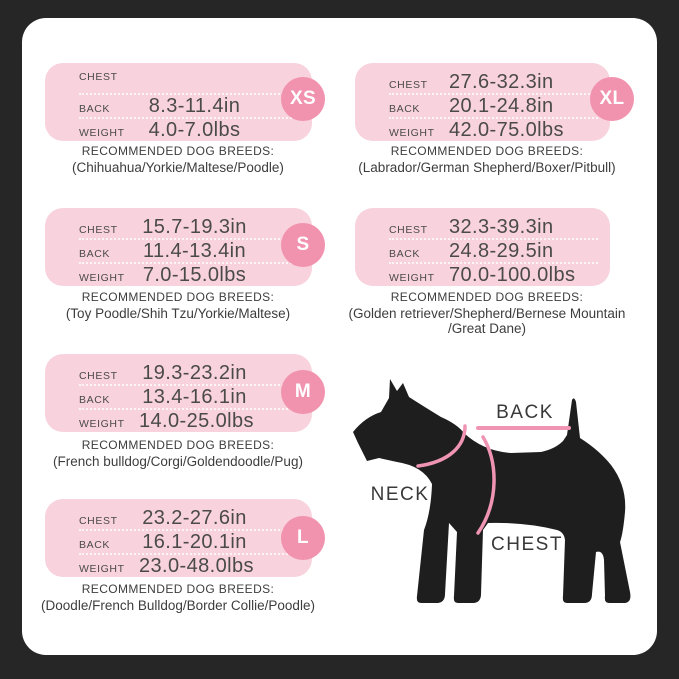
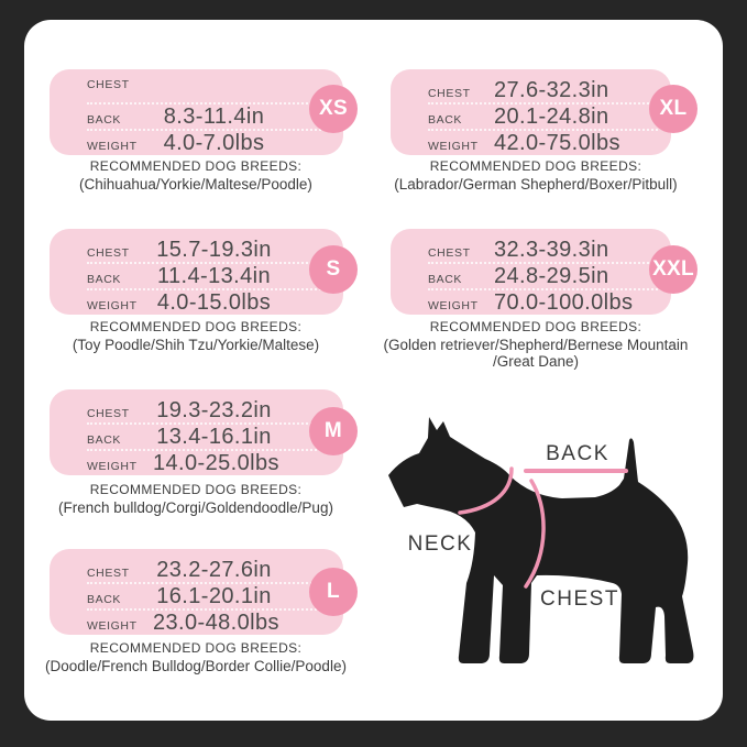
  CHEST
  BACK
  8.3-11.4in
  WEIGHT
  4.0-7.0lbs
  XS
  RECOMMENDED DOG BREEDS:
  (Chihuahua/Yorkie/Maltese/Poodle)
  CHEST
  27.6-32.3in
  BACK
  20.1-24.8in
  WEIGHT
  42.0-75.0lbs
  XL
  RECOMMENDED DOG BREEDS:
  (Labrador/German Shepherd/Boxer/Pitbull)
  CHEST
  15.7-19.3in
  BACK
  11.4-13.4in
  WEIGHT
- 7.0-15.0lbs
+ 4.0-15.0lbs
  S
  RECOMMENDED DOG BREEDS:
  (Toy Poodle/Shih Tzu/Yorkie/Maltese)
  CHEST
  32.3-39.3in
  BACK
  24.8-29.5in
  WEIGHT
  70.0-100.0lbs
+ XXL
  RECOMMENDED DOG BREEDS:
  (Golden retriever/Shepherd/Bernese Mountain
  /Great Dane)
  CHEST
  19.3-23.2in
  BACK
  13.4-16.1in
  WEIGHT
  14.0-25.0lbs
  M
  RECOMMENDED DOG BREEDS:
  (French bulldog/Corgi/Goldendoodle/Pug)
  CHEST
  23.2-27.6in
  BACK
  16.1-20.1in
  WEIGHT
  23.0-48.0lbs
  L
  RECOMMENDED DOG BREEDS:
  (Doodle/French Bulldog/Border Collie/Poodle)
  BACK
  NECK
  CHEST
